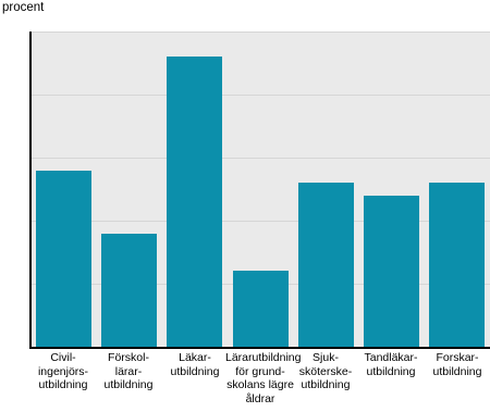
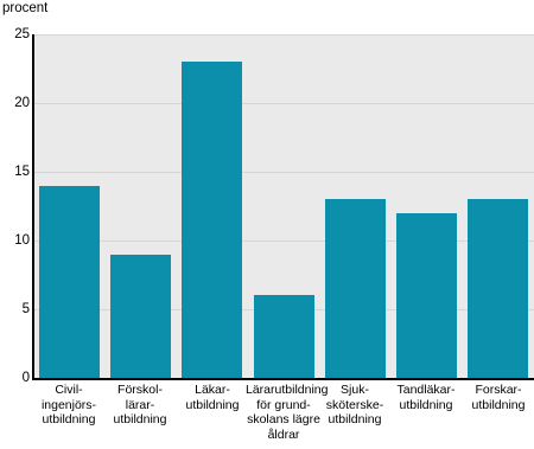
  procent
+ 0
+ 5
+ 10
+ 15
+ 20
+ 25
  Civil-
  ingenjörs-
  utbildning
  Förskol-
  lärar-
  utbildning
  Läkar-
  utbildning
  Lärarutbildnin
  för grund-
  skolans lägre
  åldrar
  Sjuk-
  sköterske-
  utbildning
  Tandläkar-
  utbildning
  Forskar-
  utbildning
